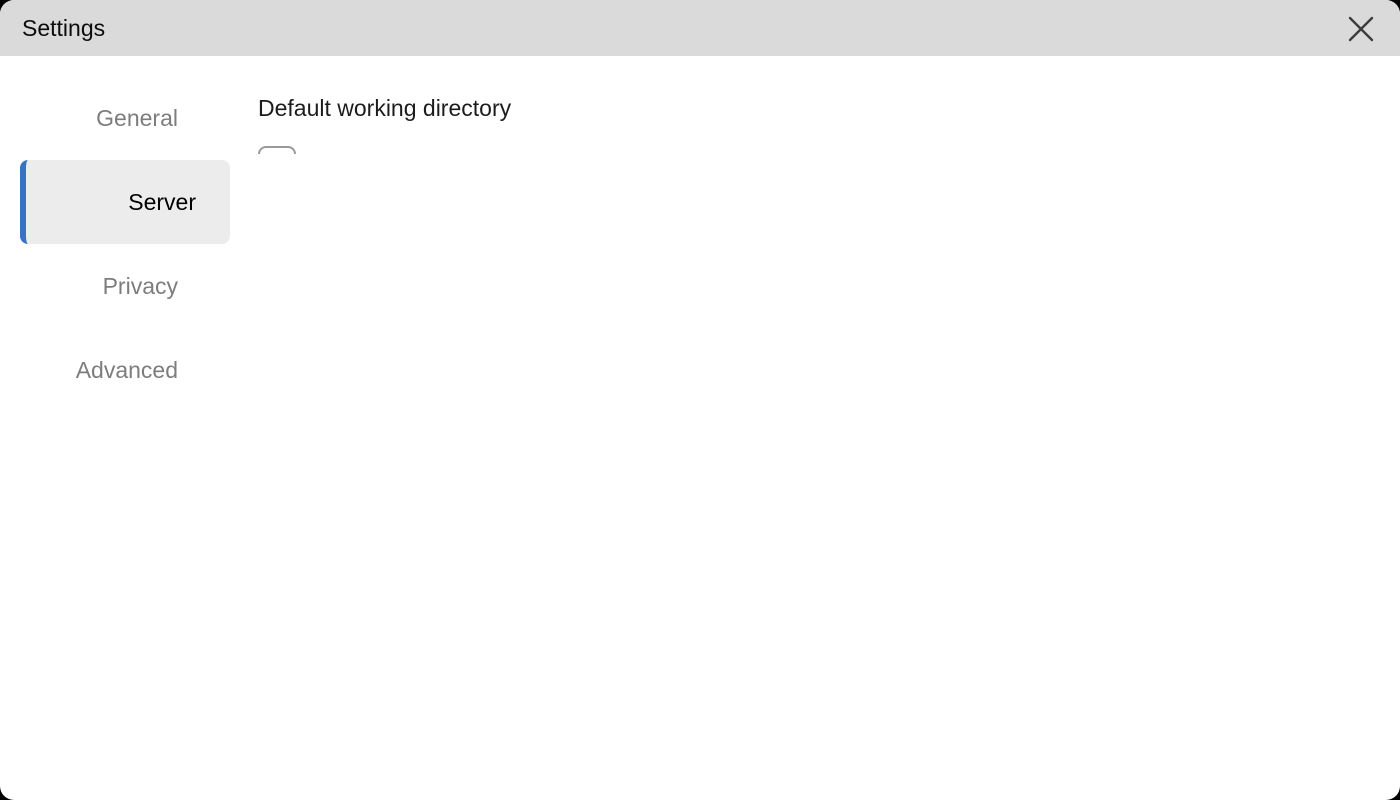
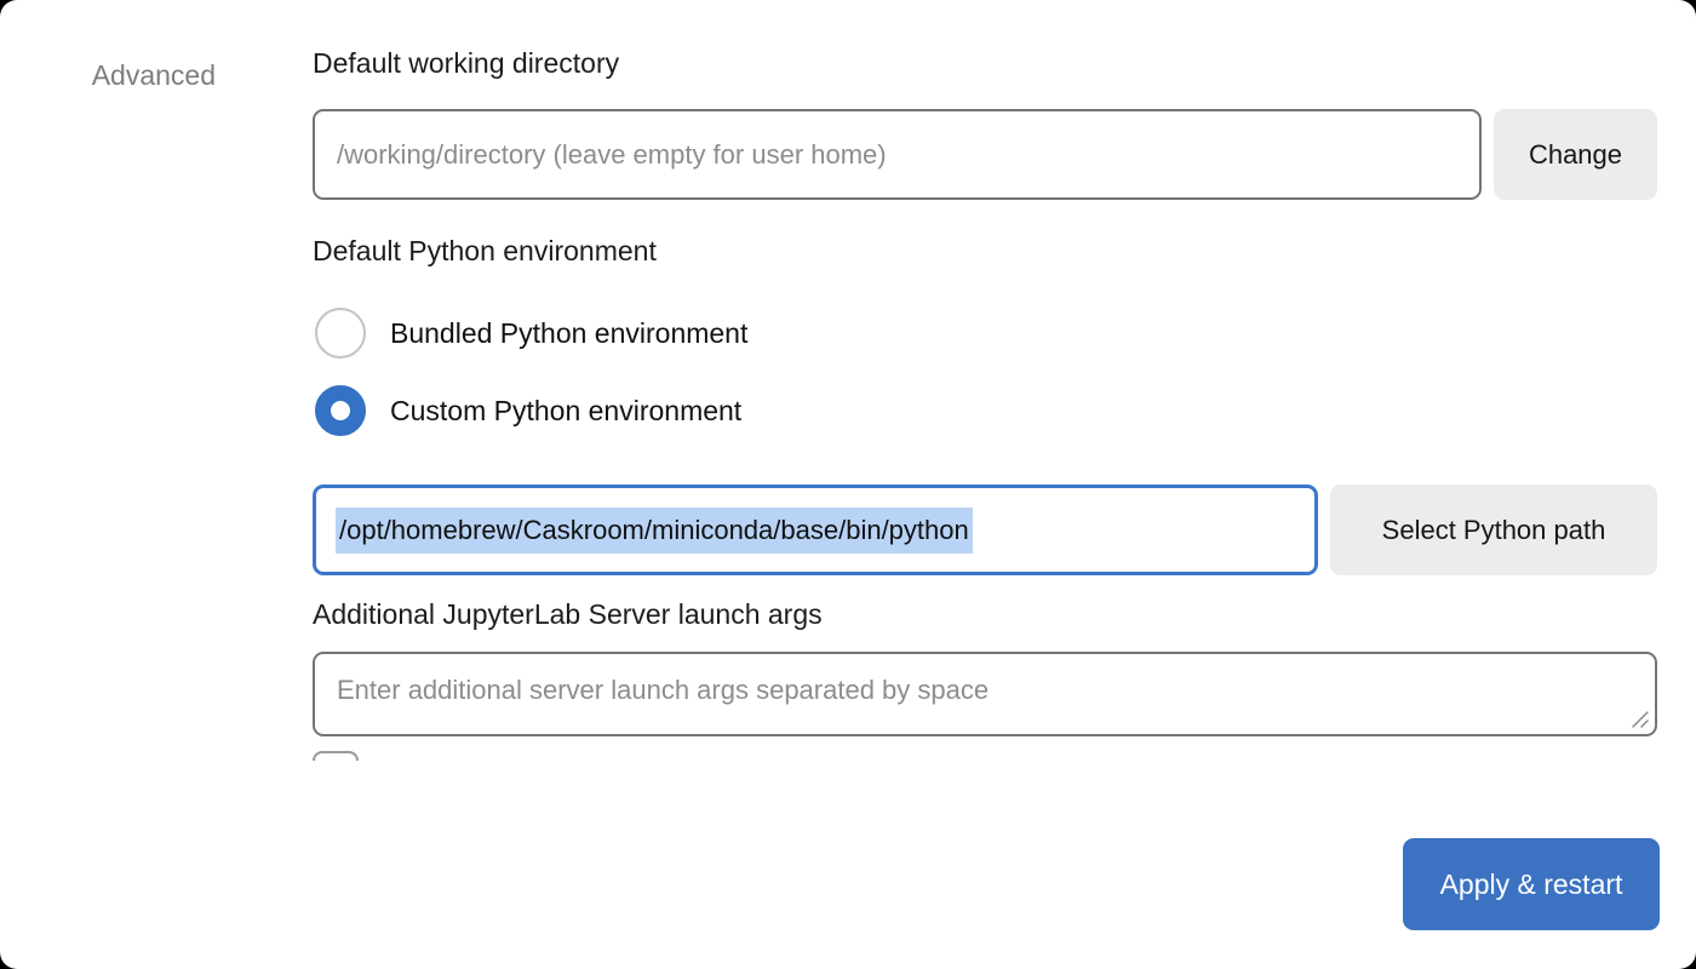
- Settings
- General
- Server
- Privacy
  Advanced
  Default working directory
+ /working/directory (leave empty for user home)
+ Change
+ Default Python environment
+ Bundled Python environment
+ Custom Python environment
+ /opt/homebrew/Caskroom/miniconda/base/bin/python
+ Select Python path
+ Additional JupyterLab Server launch args
+ Enter additional server launch args separated by space
+ Apply & restart
